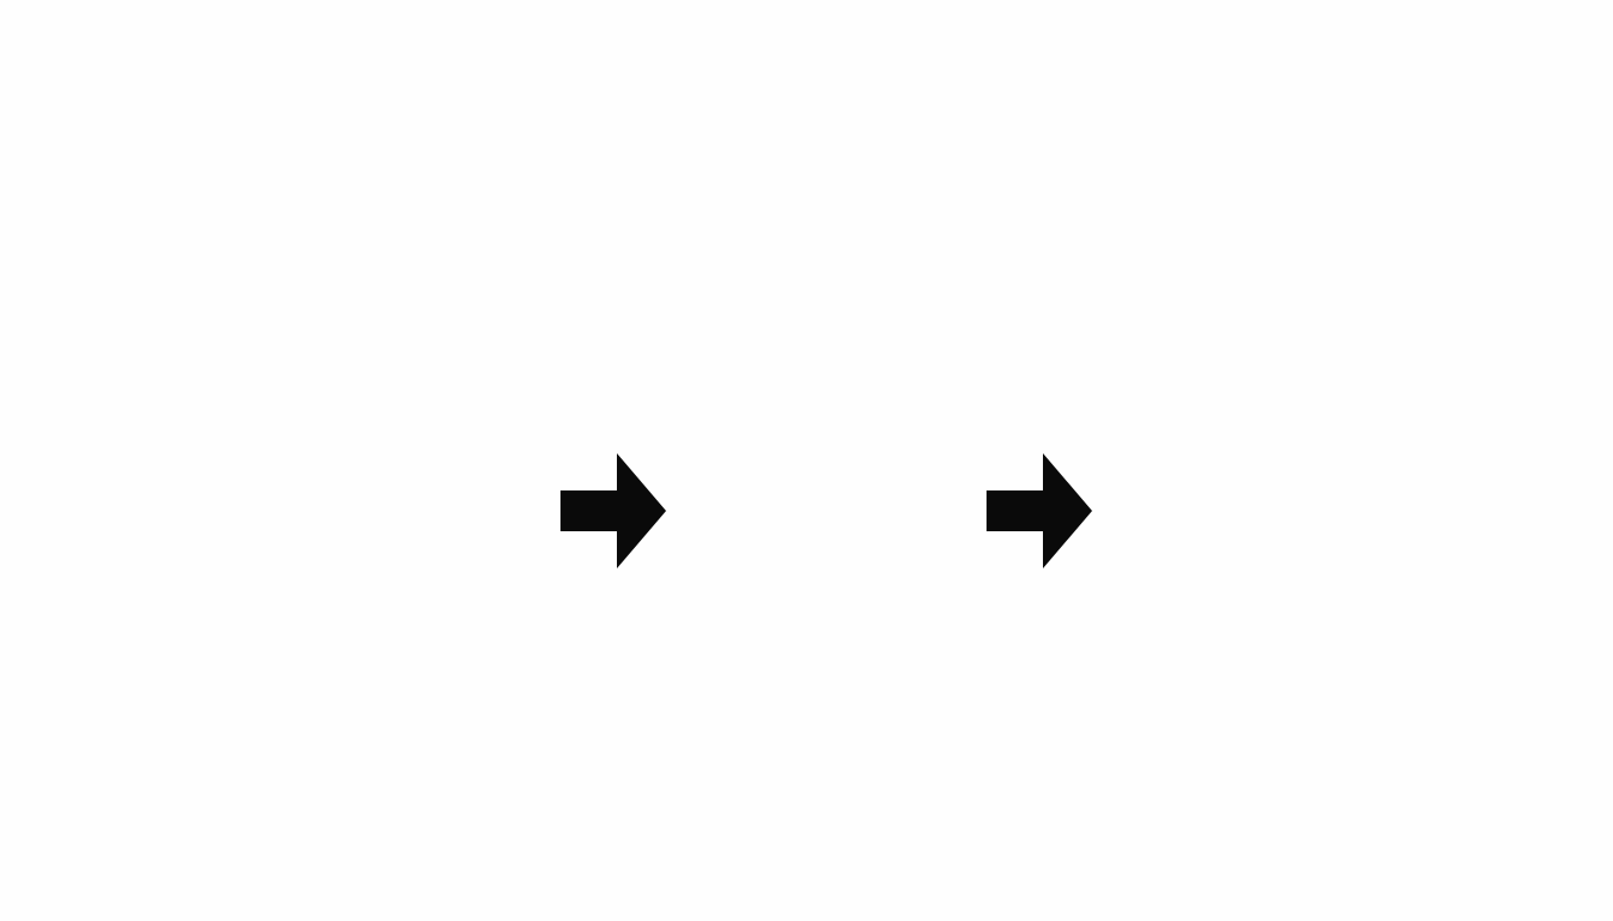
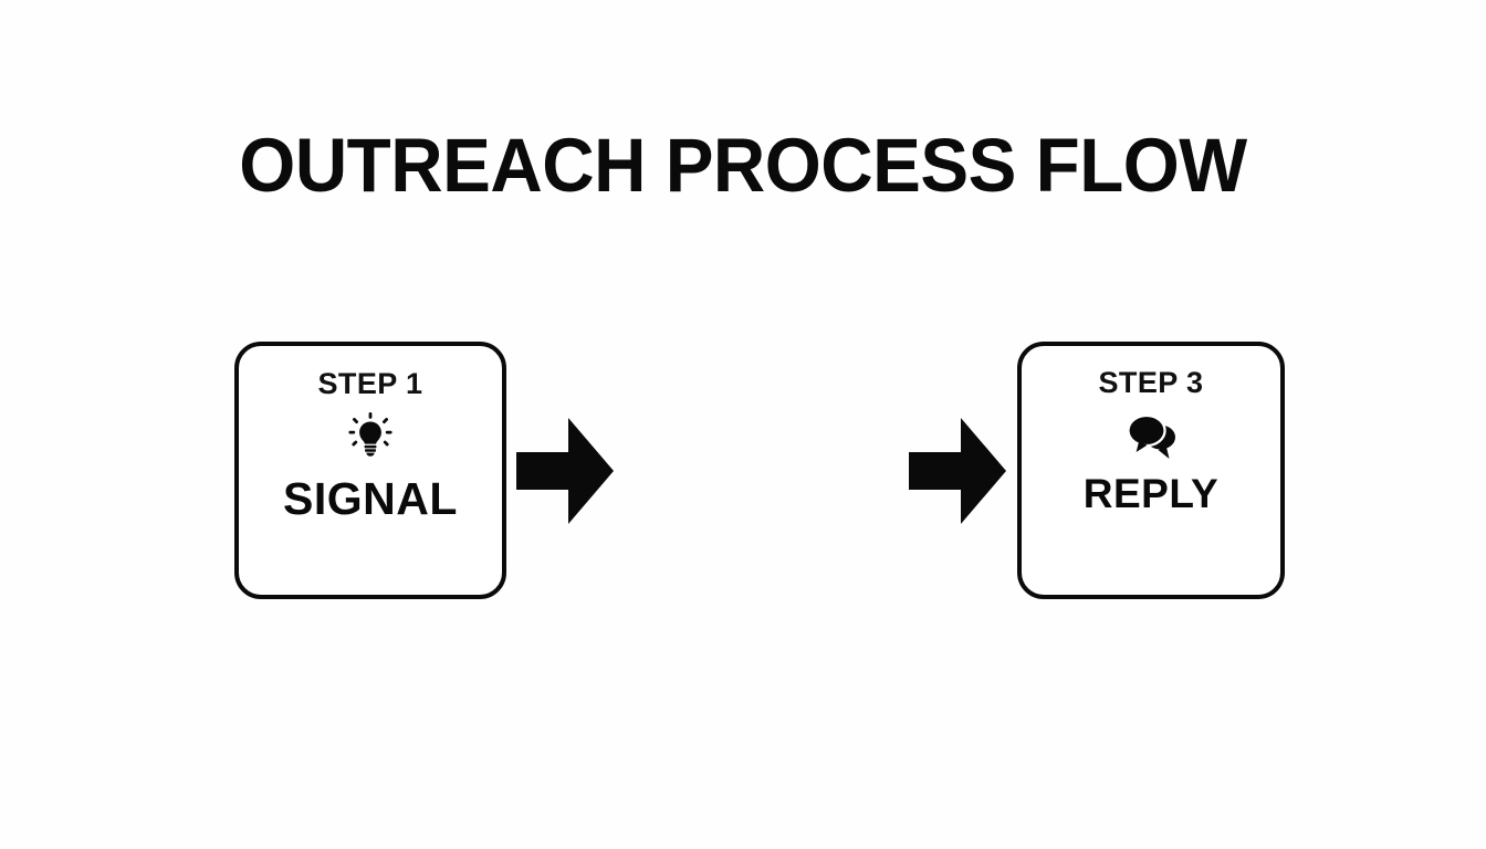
+ OUTREACH PROCESS FLOW
+ STEP 1
+ SIGNAL
+ STEP 3
+ REPLY
